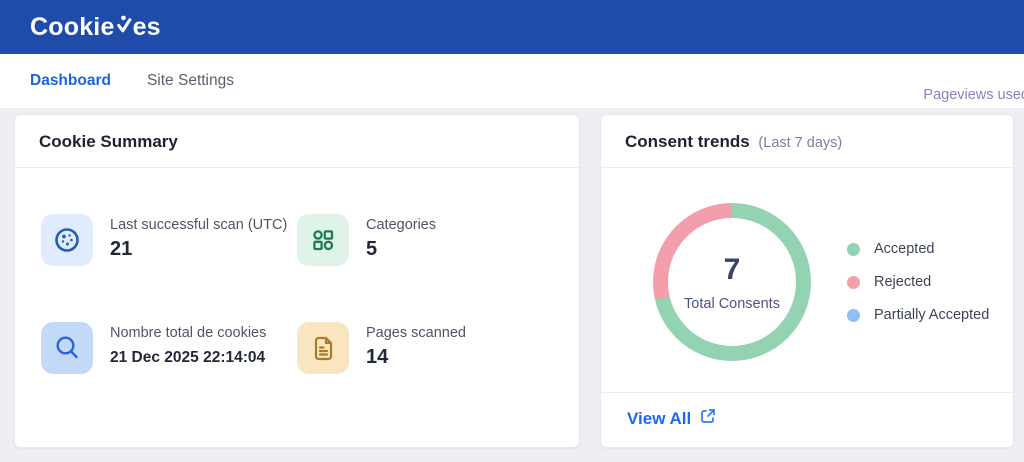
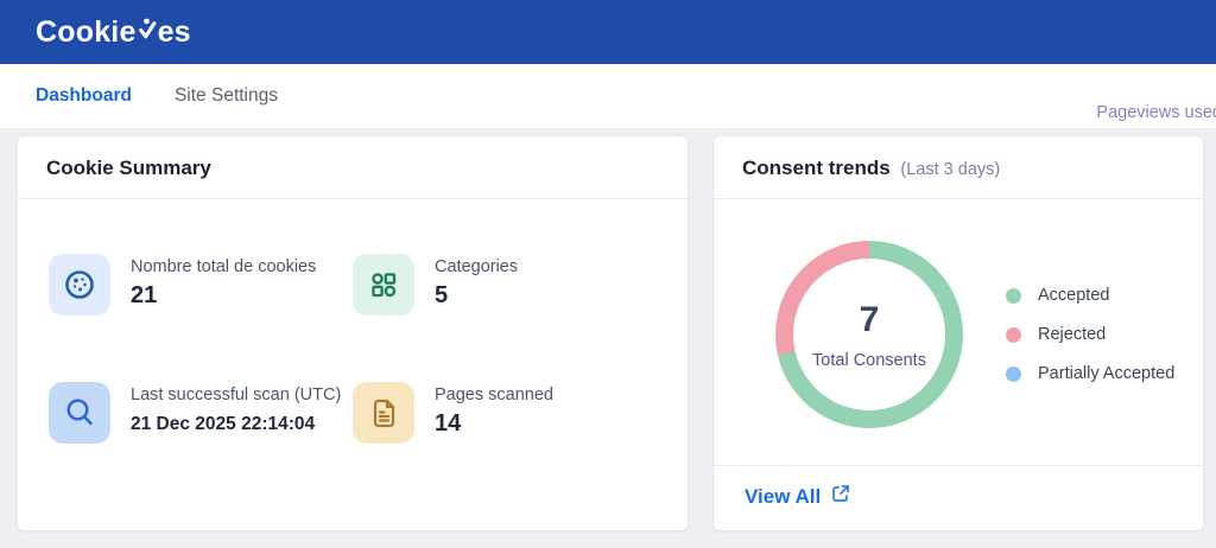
  Cookie
  es
  Dashboard
  Site Settings
  Pageviews use
  Cookie Summary
- Last successful scan (UTC)
+ Nombre total de cookies
  21
  Categories
  5
- Nombre total de cookies
+ Last successful scan (UTC)
  21 Dec 2025 22:14:04
  Pages scanned
  14
- Consent trends (Last 7 days)
+ Consent trends (Last 3 days)
  7
  Total Consents
  Accepted
  Rejected
  Partially Accepted
  View All
